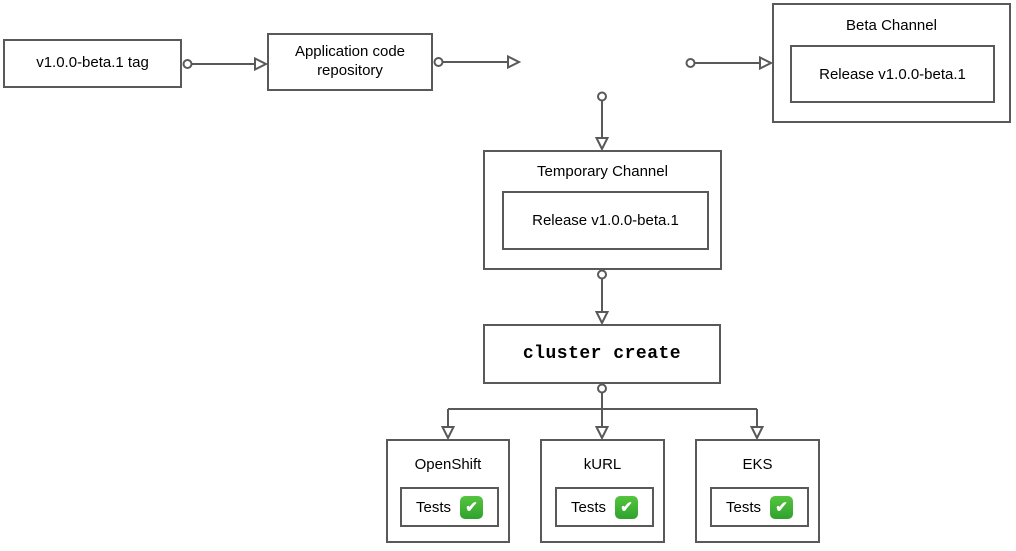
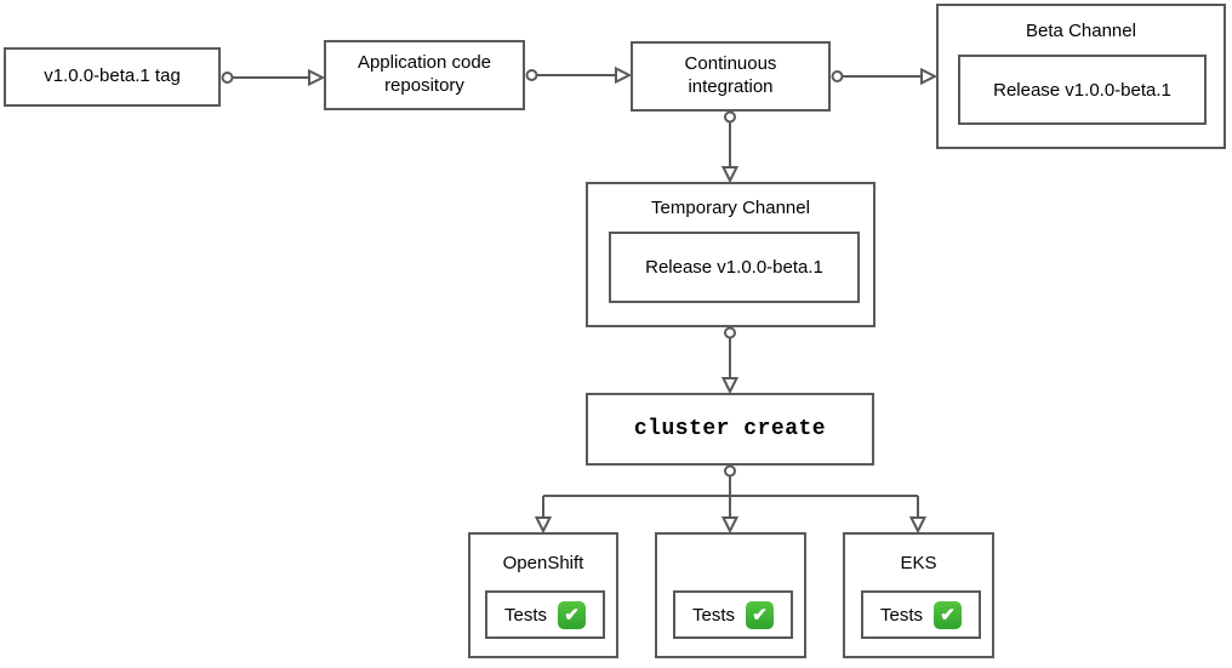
  v1.0.0-beta.1 tag
  Application code repository
+ Continuous integration
  Beta Channel
  Release v1.0.0-beta.1
  Temporary Channel
  Release v1.0.0-beta.1
  cluster create
  OpenShift
  Tests
  ✔
- kURL
  Tests
  ✔
  EKS
  Tests
  ✔
